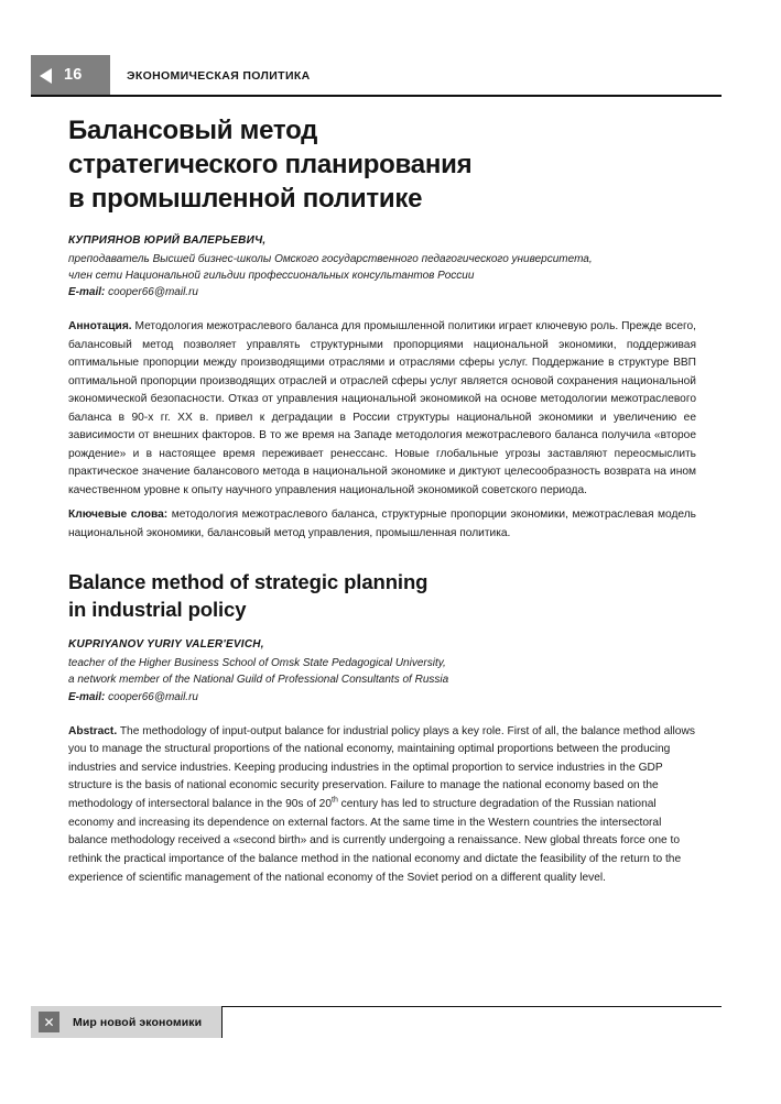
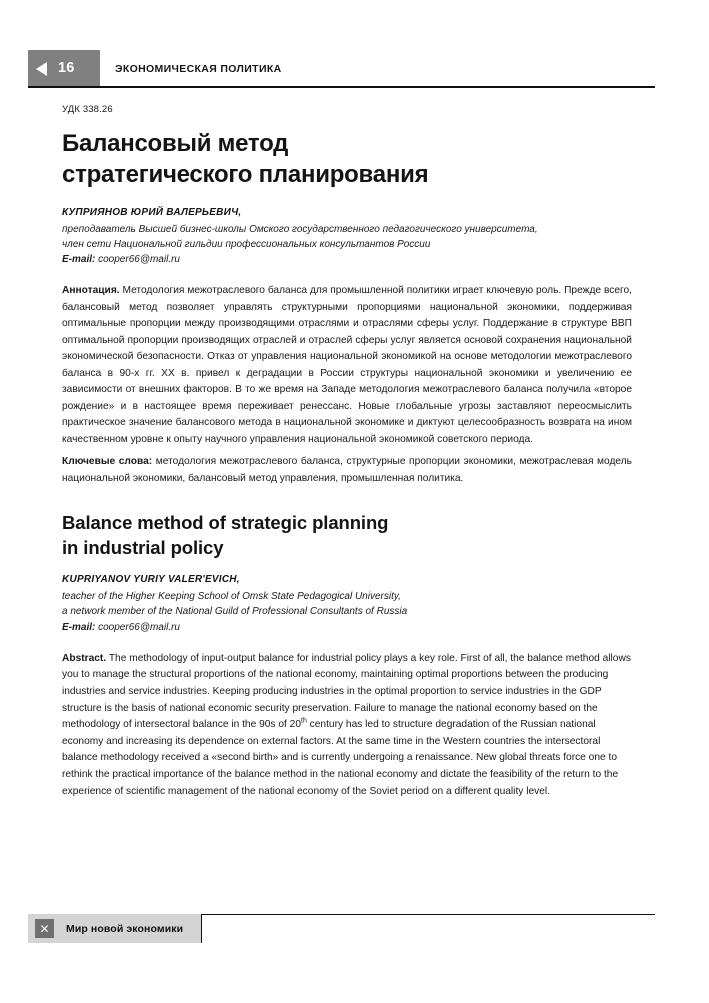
  16
  ЭКОНОМИЧЕСКАЯ ПОЛИТИКА
+ УДК 338.26
  Балансовый метод
  стратегического планирования
- в промышленной политике
  КУПРИЯНОВ ЮРИЙ ВАЛЕРЬЕВИЧ,
  преподаватель Высшей бизнес-школы Омского государственного педагогического университета,
  член сети Национальной гильдии профессиональных консультантов России
  E-mail: cooper66@mail.ru
  Аннотация. Методология межотраслевого баланса для промышленной политики играет ключевую роль. Прежде всего, балансовый метод позволяет управлять структурными пропорциями национальной экономики, поддерживая оптимальные пропорции между производящими отраслями и отраслями сферы услуг. Поддержание в структуре ВВП оптимальной пропорции производящих отраслей и отраслей сферы услуг является основой сохранения национальной экономической безопасности. Отказ от управления национальной экономикой на основе методологии межотраслевого баланса в 90-х гг. XX в. привел к деградации в России структуры национальной экономики и увеличению ее зависимости от внешних факторов. В то же время на Западе методология межотраслевого баланса получила «второе рождение» и в настоящее время переживает ренессанс. Новые глобальные угрозы заставляют переосмыслить практическое значение балансового метода в национальной экономике и диктуют целесообразность возврата на ином качественном уровне к опыту научного управления национальной экономикой советского периода.
  Ключевые слова: методология межотраслевого баланса, структурные пропорции экономики, межотраслевая модель национальной экономики, балансовый метод управления, промышленная политика.
  Balance method of strategic planning
  in industrial policy
  KUPRIYANOV YURIY VALER'EVICH,
- teacher of the Higher Business School of Omsk State Pedagogical University,
+ teacher of the Higher Keeping School of Omsk State Pedagogical University,
  a network member of the National Guild of Professional Consultants of Russia
  E-mail: cooper66@mail.ru
  Abstract. The methodology of input-output balance for industrial policy plays a key role. First of all, the balance method allows you to manage the structural proportions of the national economy, maintaining optimal proportions between the producing industries and service industries. Keeping producing industries in the optimal proportion to service industries in the GDP structure is the basis of national economic security preservation. Failure to manage the national economy based on the methodology of intersectoral balance in the 90s of 20 century has led to structure degradation of the Russian national economy and increasing its dependence on external factors. At the same time in the Western countries the intersectoral balance methodology received a «second birth» and is currently undergoing a renaissance. New global threats force one to rethink the practical importance of the balance method in the national economy and dictate the feasibility of the return to the experience of scientific management of the national economy of the Soviet period on a different quality level.
  ✕
  Мир новой экономики
